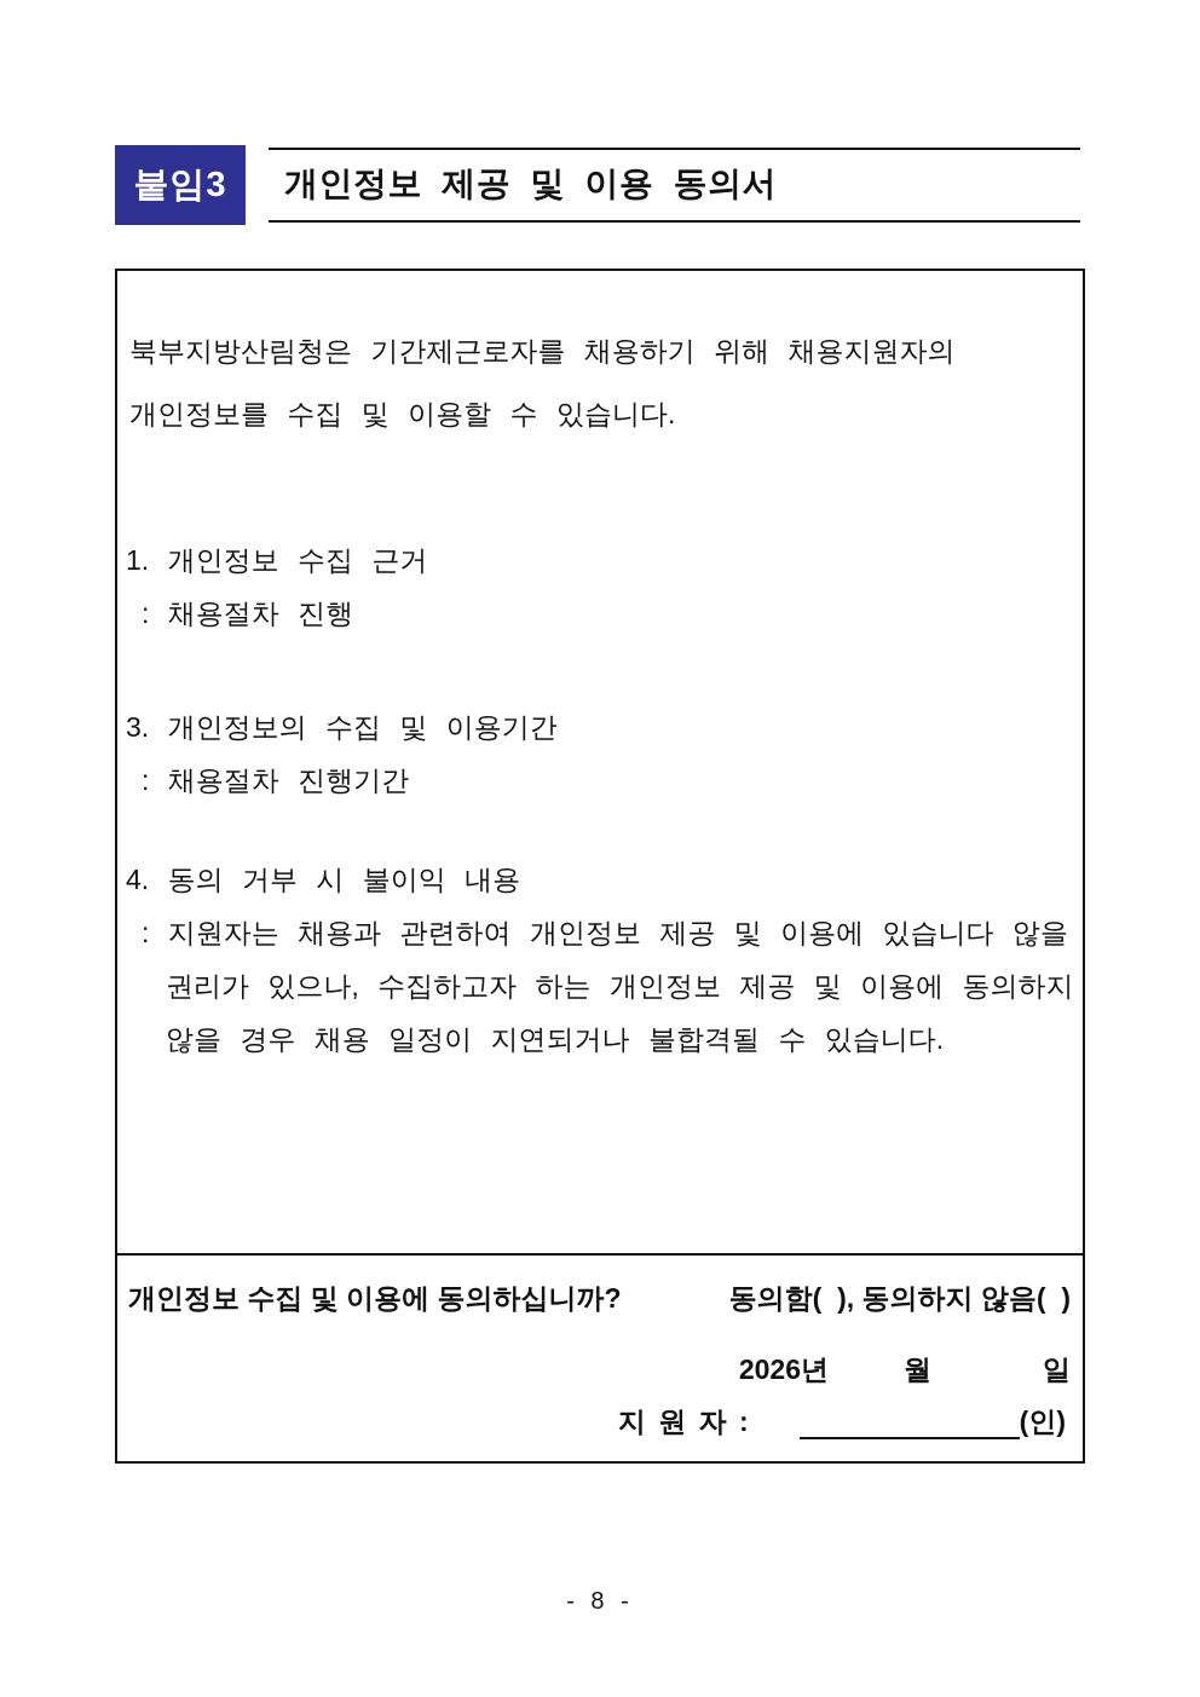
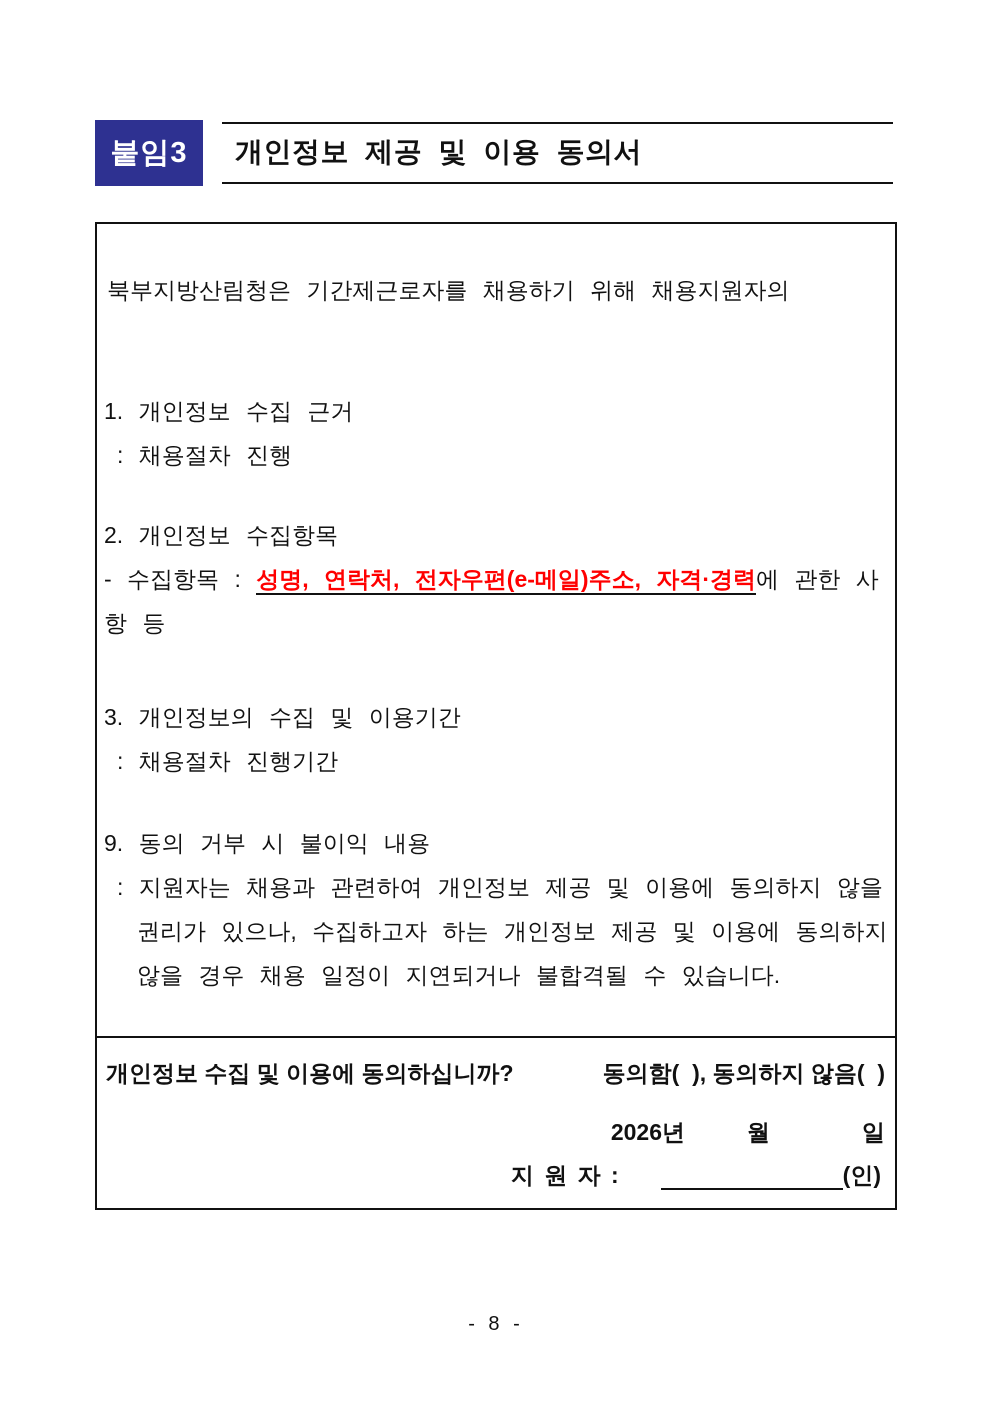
  붙임3
  개인정보 제공 및 이용 동의서
  북부지방산림청은 기간제근로자를 채용하기 위해 채용지원자의
- 개인정보를 수집 및 이용할 수 있습니다.
  1. 개인정보 수집 근거
  : 채용절차 진행
+ 2. 개인정보 수집항목
+ - 수집항목 : 성명, 연락처, 전자우편(e-메일)주소, 자격·경력에 관한 사항 등
  3. 개인정보의 수집 및 이용기간
  : 채용절차 진행기간
- 4. 동의 거부 시 불이익 내용
+ 9. 동의 거부 시 불이익 내용
- : 지원자는 채용과 관련하여 개인정보 제공 및 이용에 있습니다 않을
+ : 지원자는 채용과 관련하여 개인정보 제공 및 이용에 동의하지 않을
  권리가 있으나, 수집하고자 하는 개인정보 제공 및 이용에 동의하지
  않을 경우 채용 일정이 지연되거나 불합격될 수 있습니다.
  개인정보 수집 및 이용에 동의하십니까?
  동의함( ), 동의하지 않음( )
  2026년
  월
  일
  지 원 자 :
  (인)
  - 8 -
